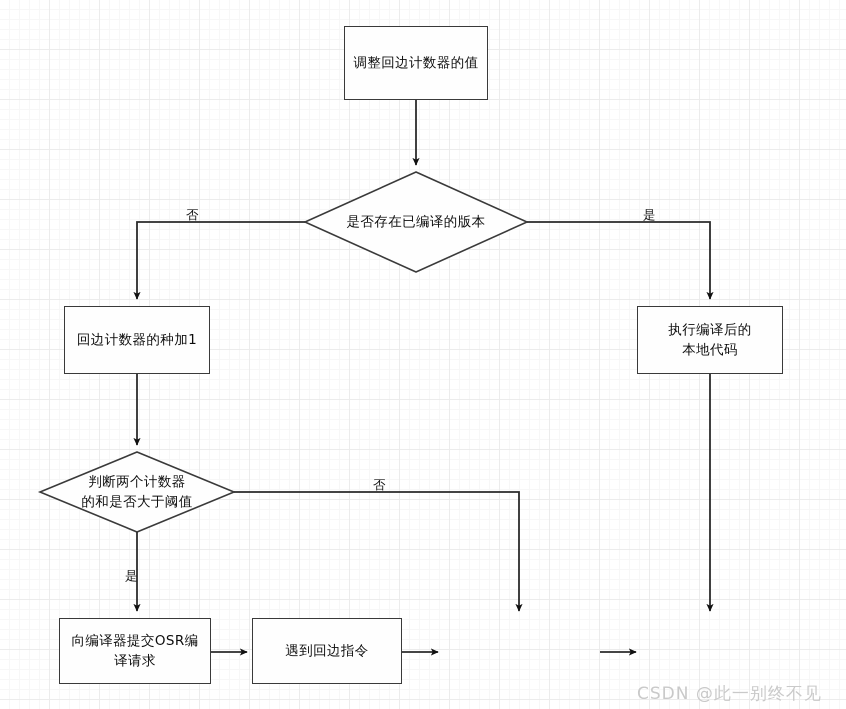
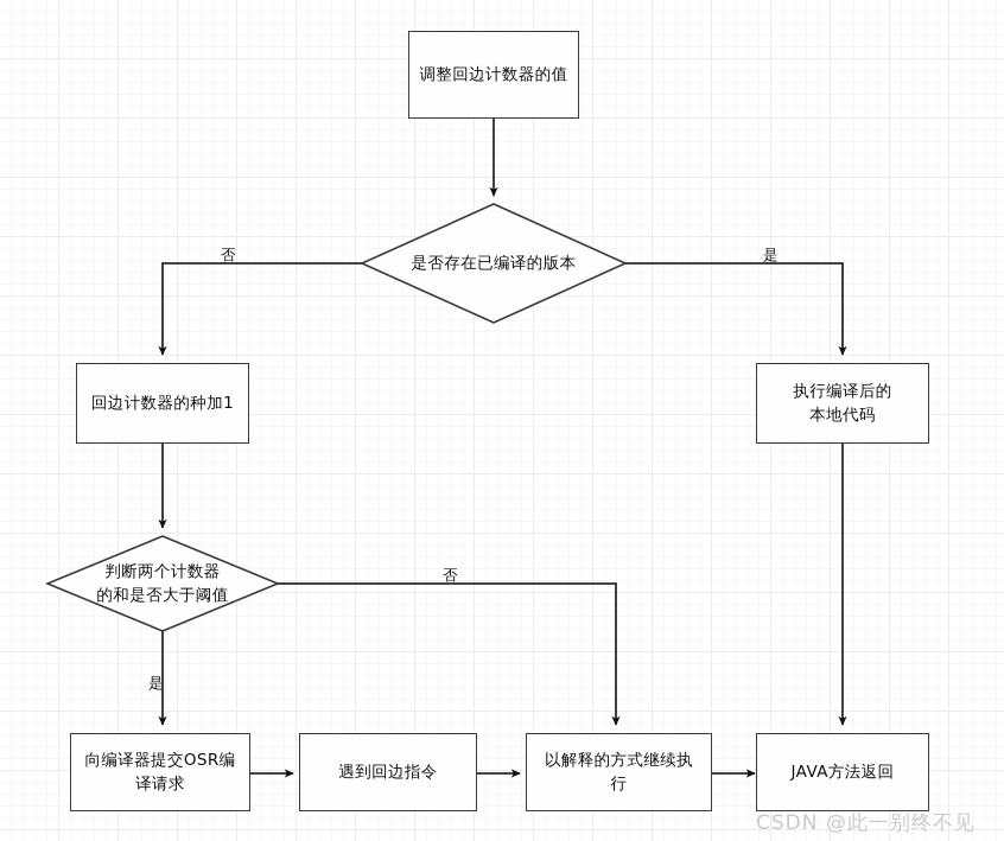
  调整回边计数器的值
  回边计数器的种加1
  执行编译后的
  本地代码
  向编译器提交OSR编
  译请求
  遇到回边指令
+ 以解释的方式继续执
+ 行
+ JAVA方法返回
  是否存在已编译的版本
  判断两个计数器
  的和是否大于阈值
  否
  是
  否
  是
  CSDN @此一别终不见
